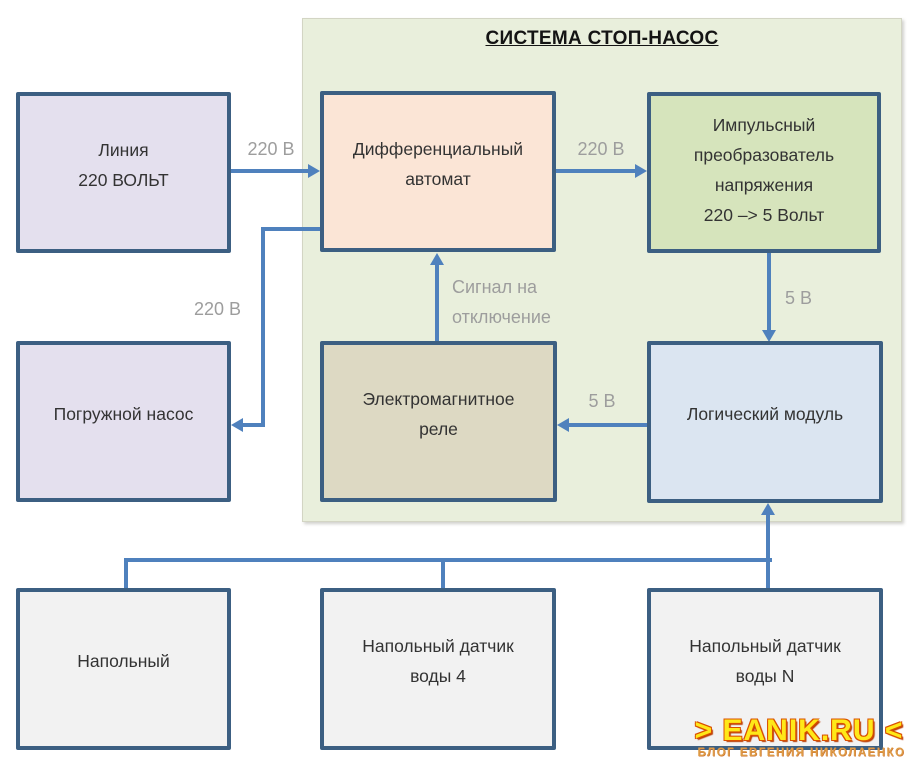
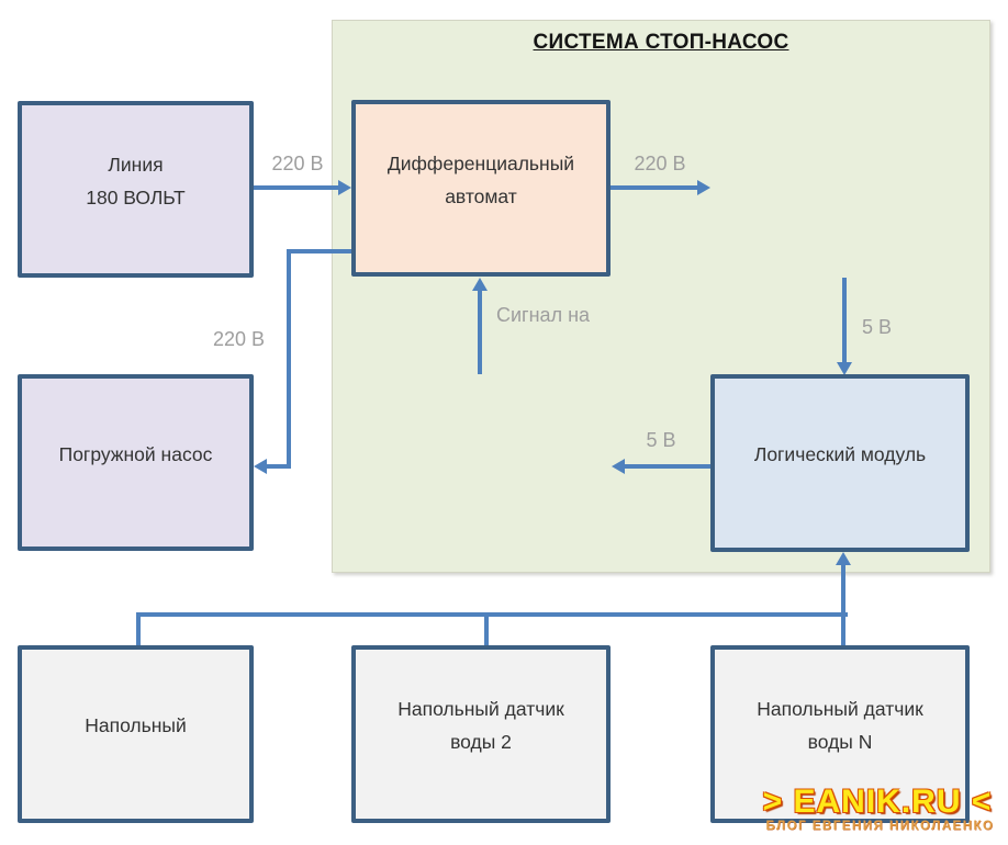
  СИСТЕМА СТОП-НАСОС
  Линия
- 220 ВОЛЬТ
+ 180 ВОЛЬТ
  Дифференциальный
  автомат
- Импульсный
- преобразователь
- напряжения
- 220 –> 5 Вольт
  Погружной насос
- Электромагнитное
- реле
  Логический модуль
  Напольный
  Напольный датчик
- воды 4
+ воды 2
  Напольный датчик
  воды N
  220 В
  220 В
  5 В
  5 В
  220 В
  Сигнал на
- отключение
  > EANIK.RU <
  БЛОГ ЕВГЕНИЯ НИКОЛАЕНКО
